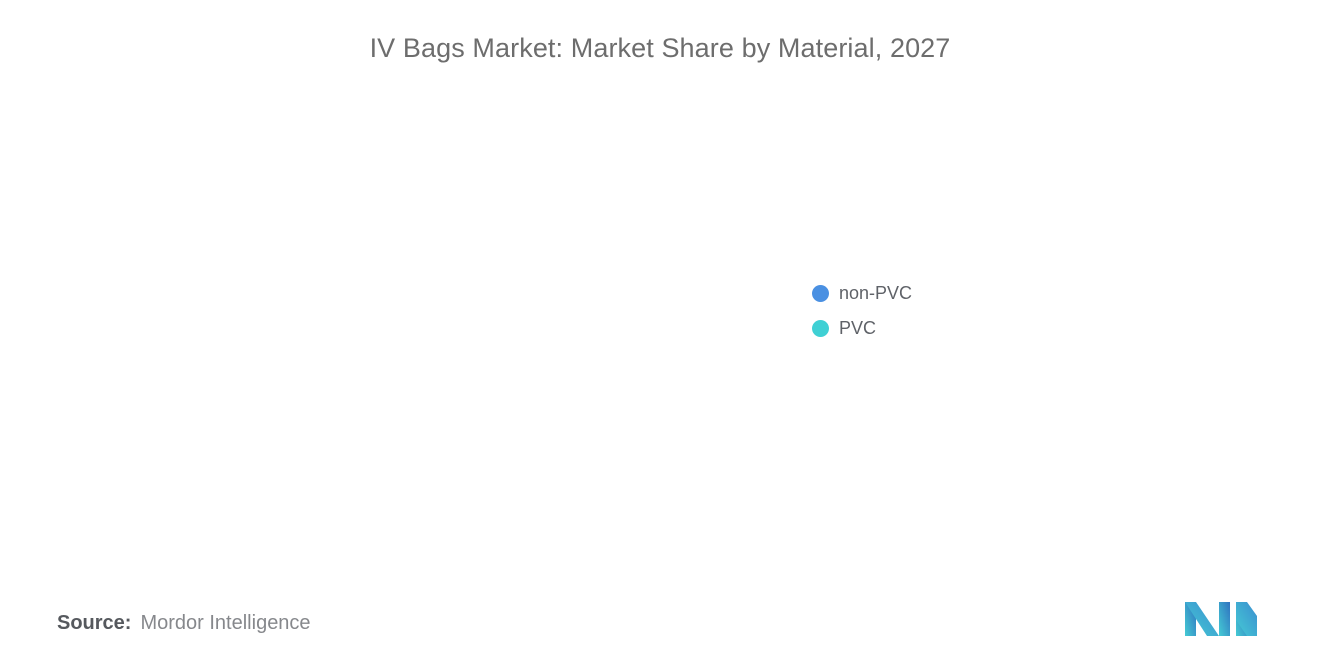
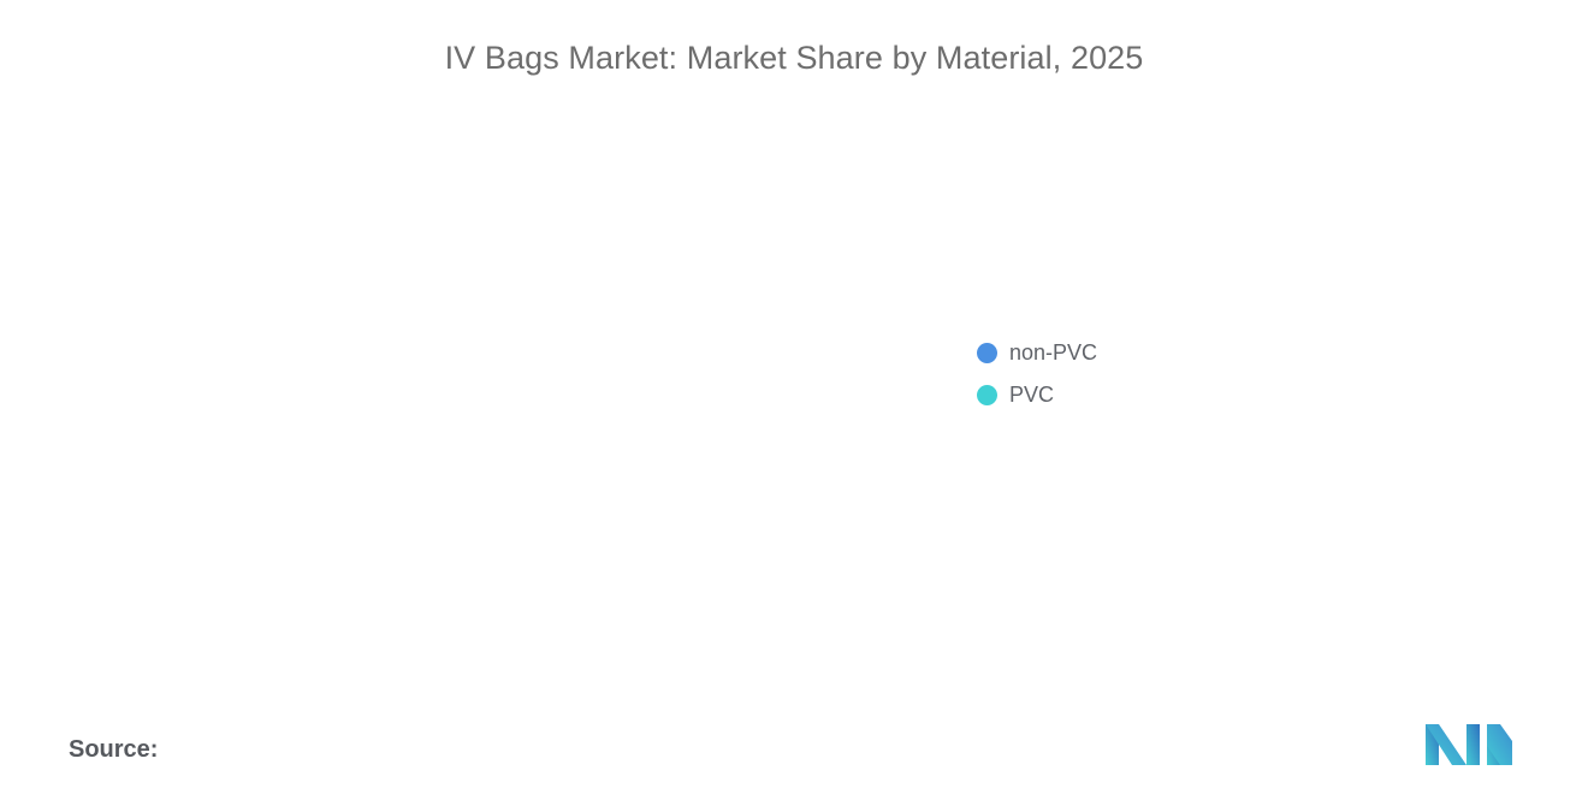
- IV Bags Market: Market Share by Material, 2027
+ IV Bags Market: Market Share by Material, 2025
  non-PVC
  PVC
  Source:
- Mordor Intelligence
